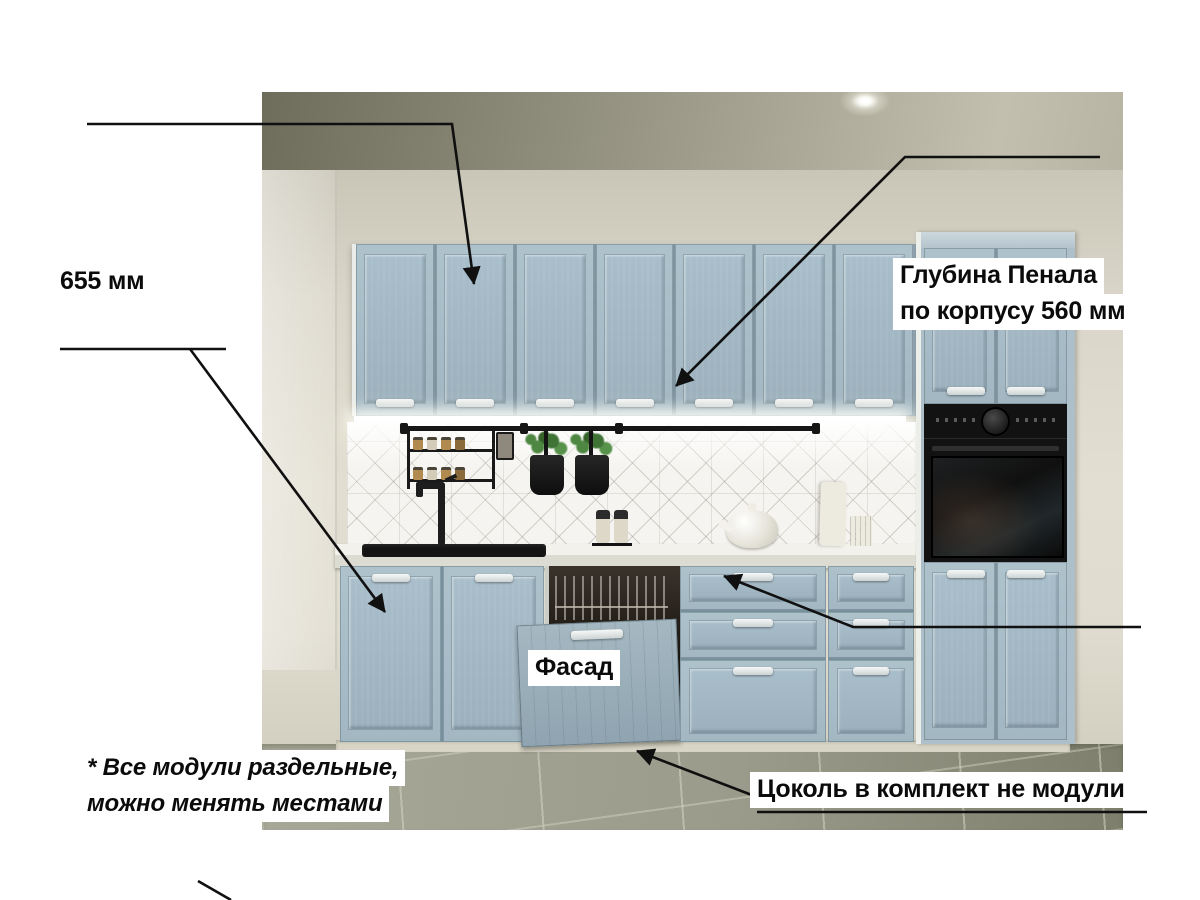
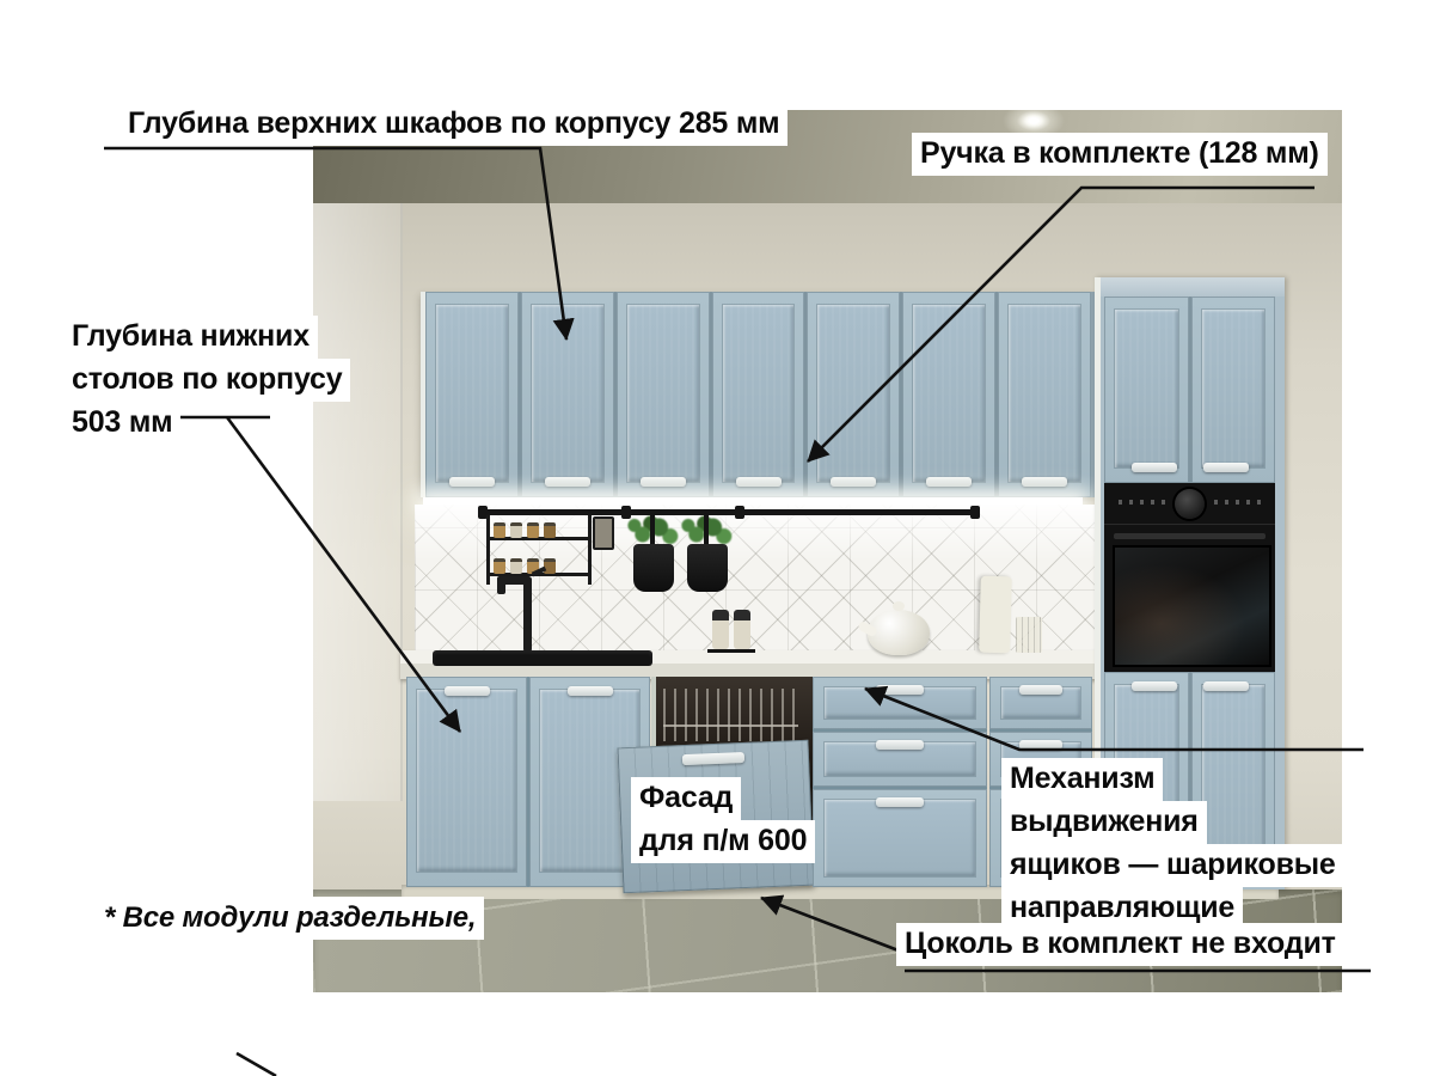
+ Глубина верхних шкафов по корпусу 285 мм
+ Ручка в комплекте (128 мм)
+ Глубина нижних
+ столов по корпусу
- 655 мм
+ 503 мм
- Глубина Пенала
- по корпусу 560 мм
  Фасад
+ для п/м 600
+ Механизм
+ выдвижения
+ ящиков — шариковые
+ направляющие
- Цоколь в комплект не модули
+ Цоколь в комплект не входит
  * Все модули раздельные,
- можно менять местами
